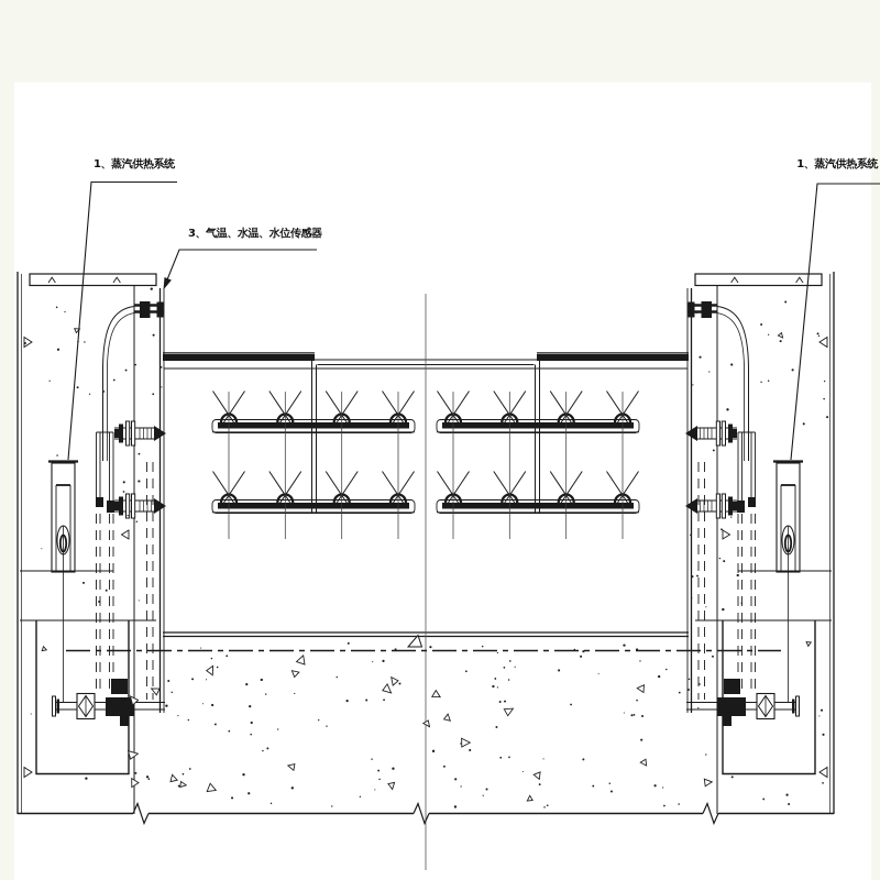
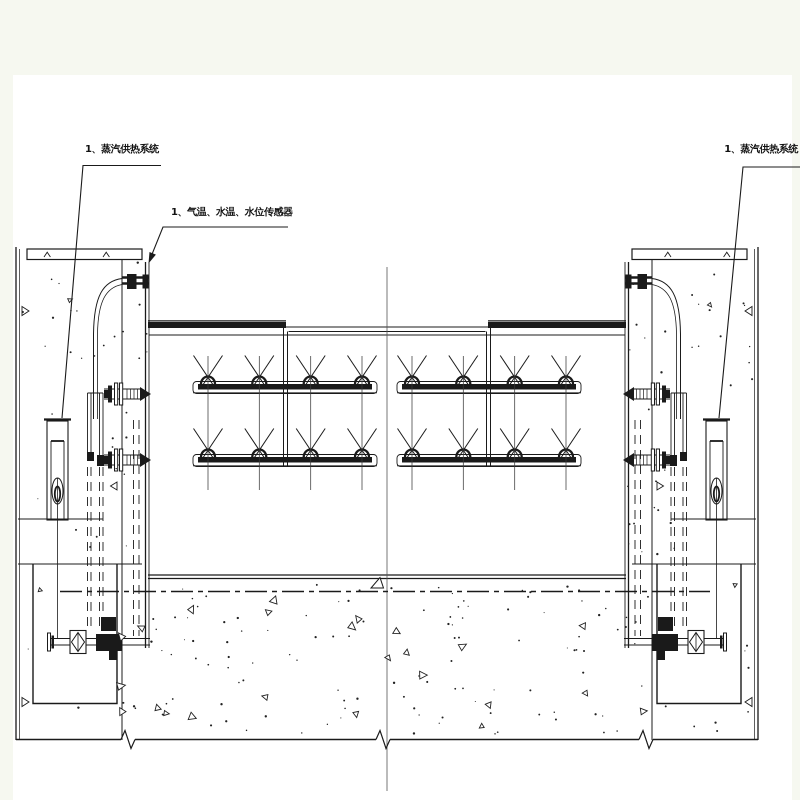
  1、蒸汽供热系统
- 3、气温、水温、水位传感器
+ 1、气温、水温、水位传感器
  1、蒸汽供热系统
